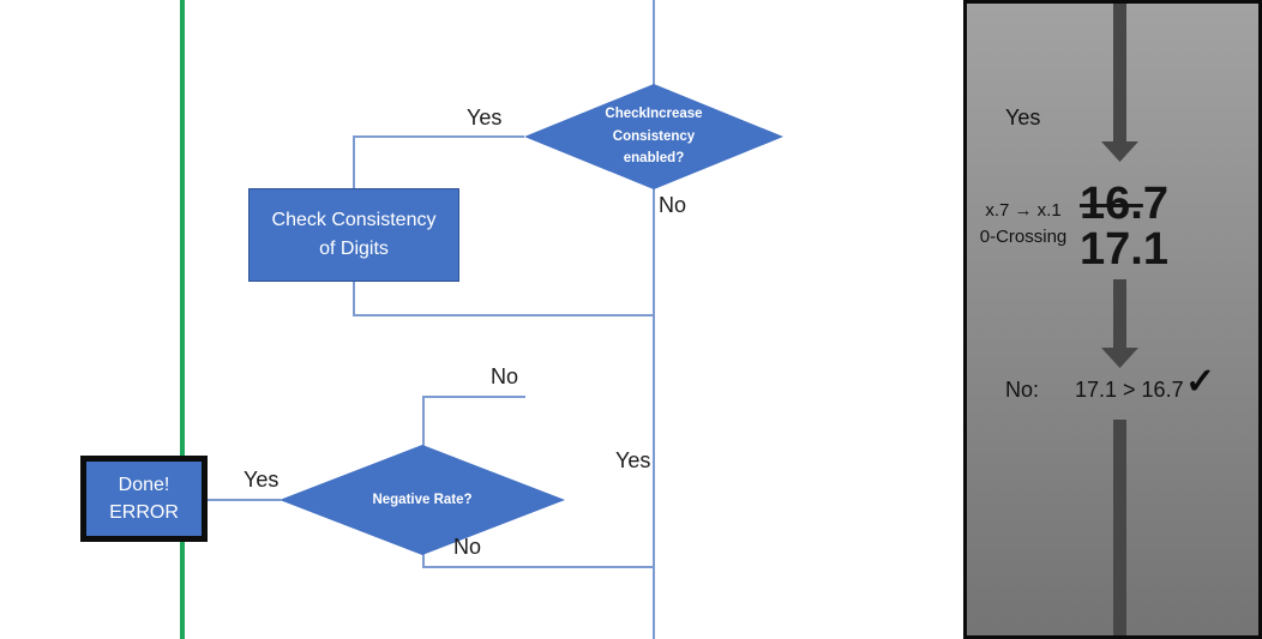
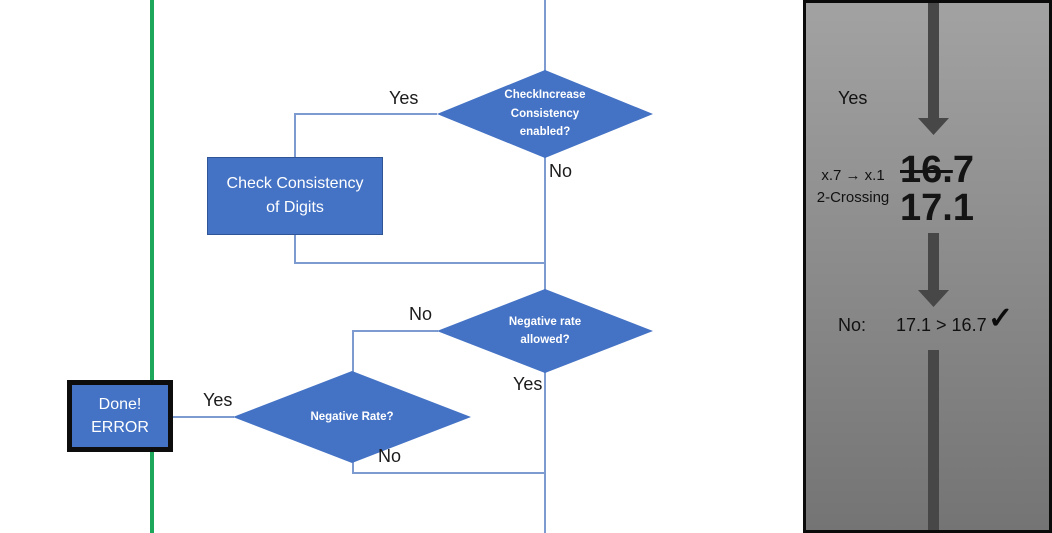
  CheckIncrease Consistency enabled?
  Check Consistency of Digits
+ Negative rate allowed?
  Negative Rate?
  Done!
  ERROR
  Yes
  No
  No
  Yes
  Yes
  No
  Yes
  x.7 → x.1
- 0-Crossing
+ 2-Crossing
  16.7
  17.1
  No:
  17.1 > 16.7
  ✓
